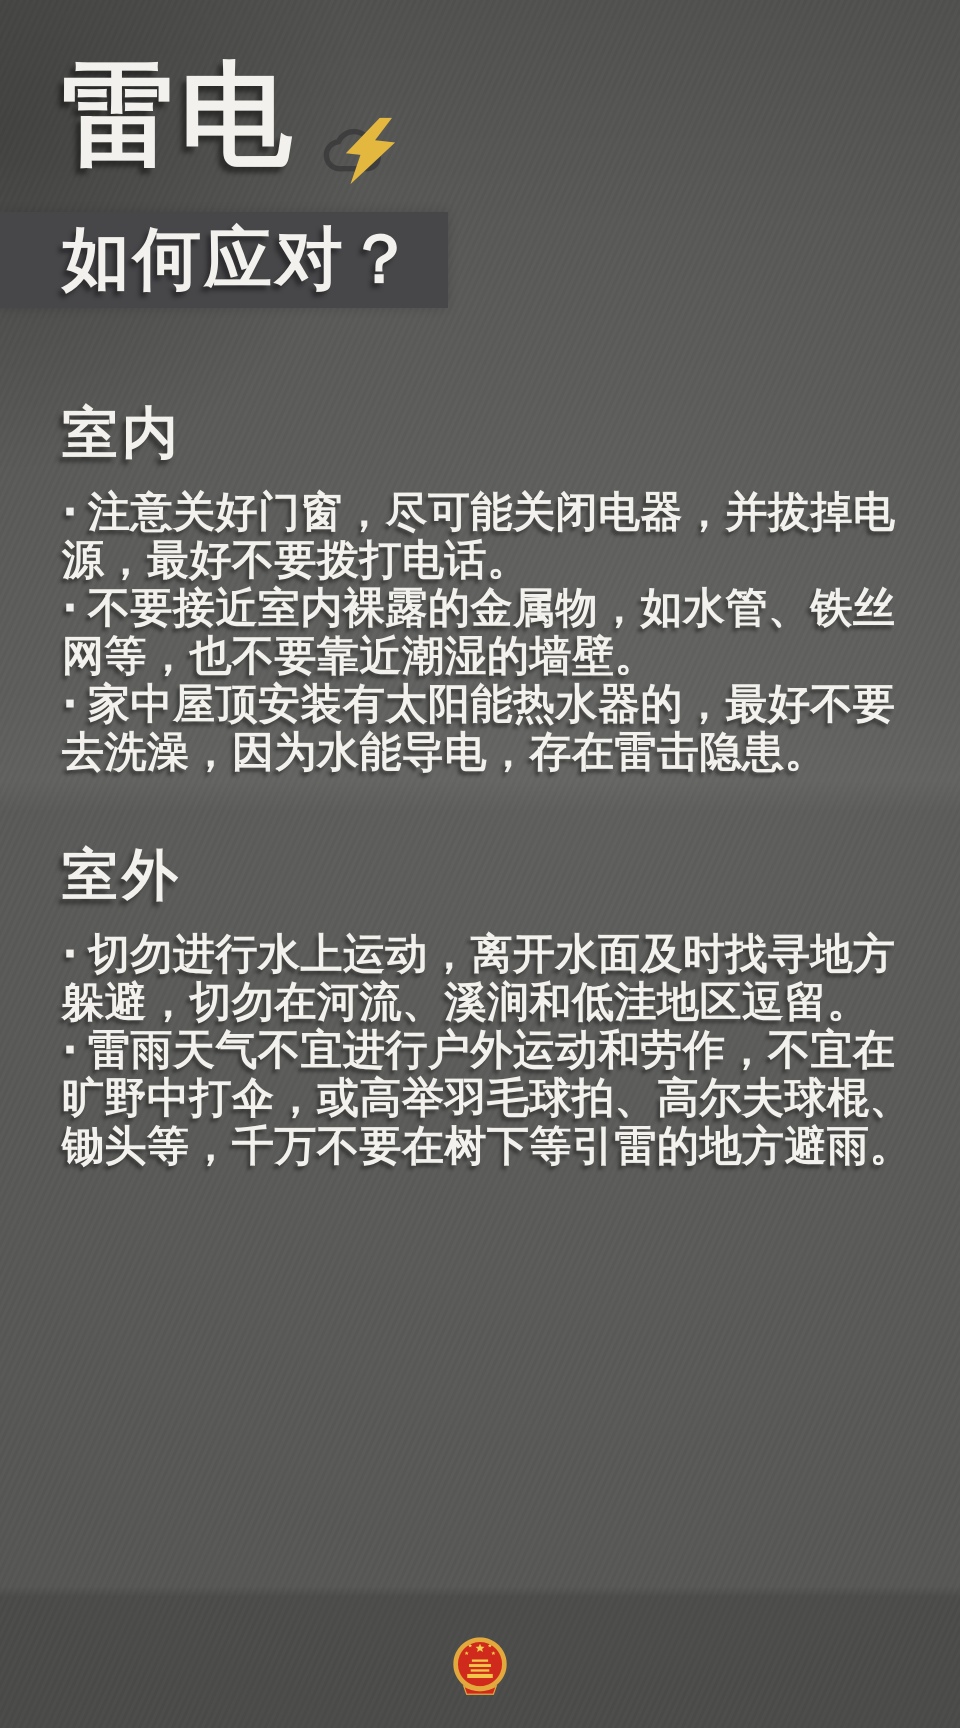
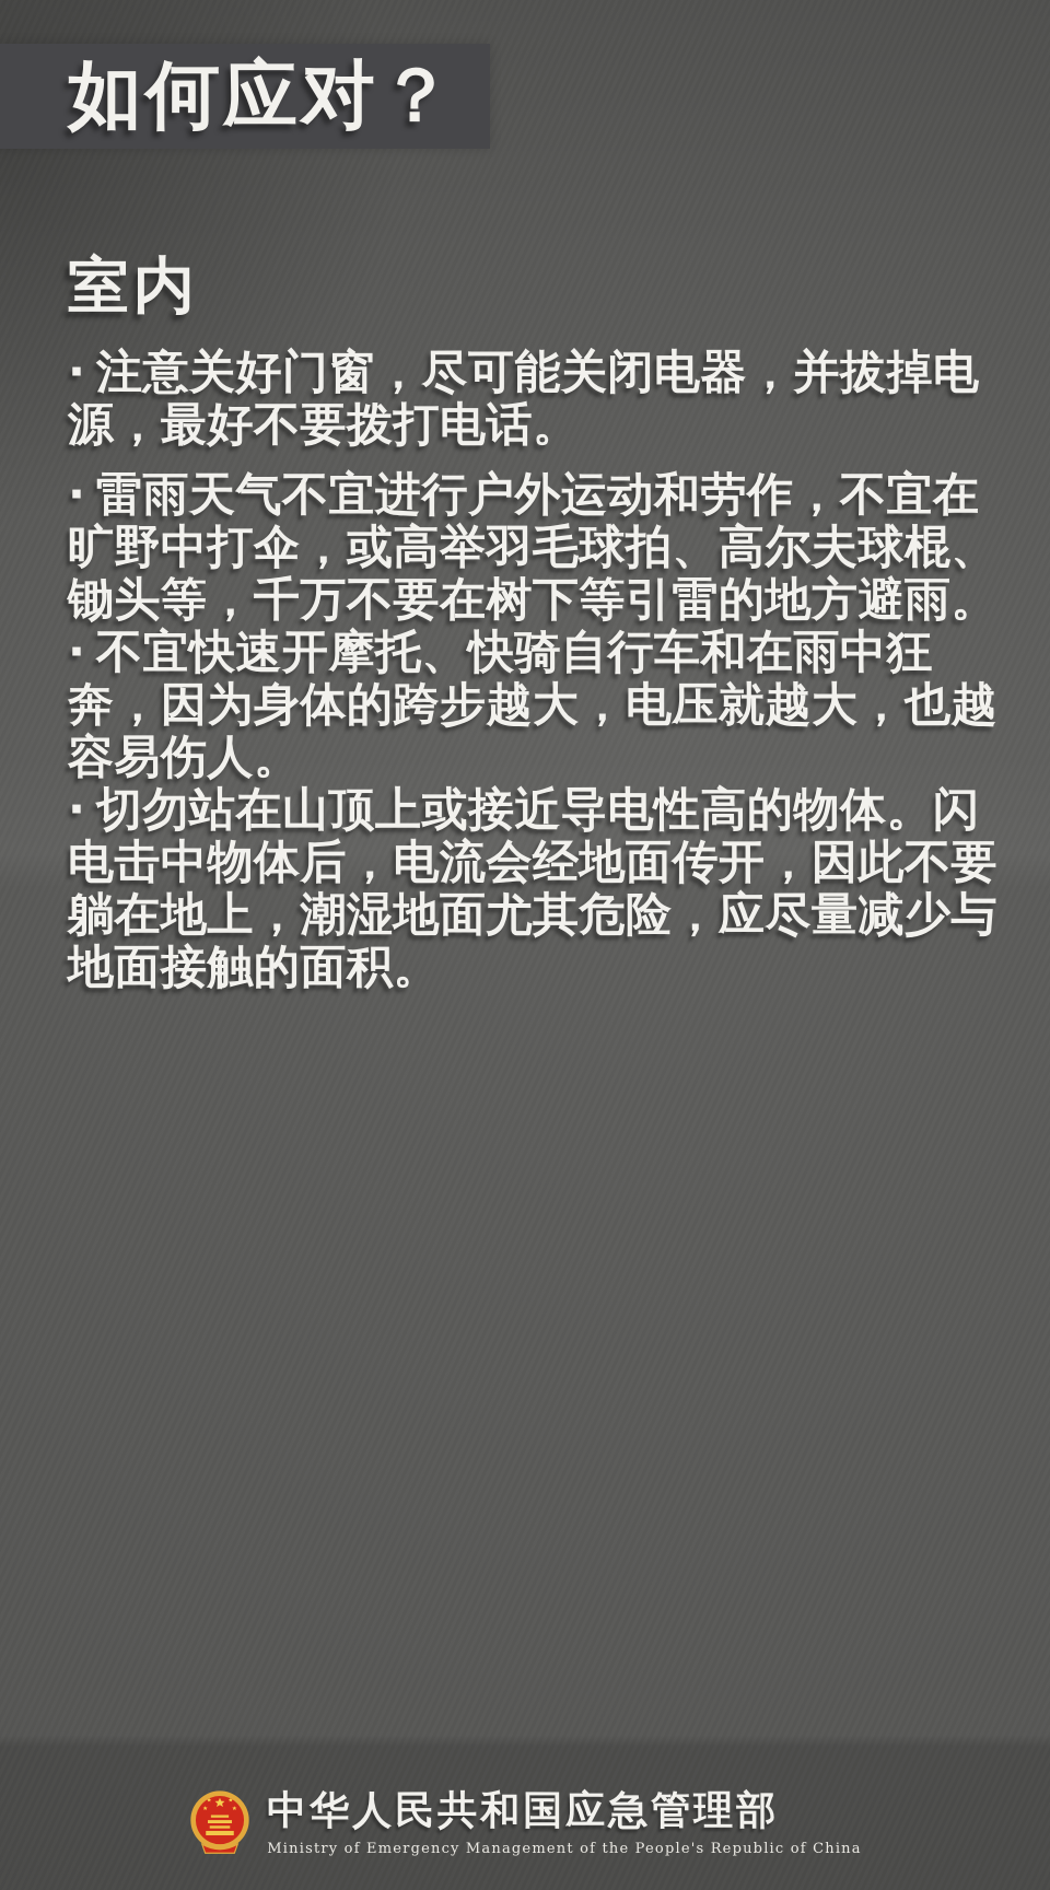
- 雷电
  如何应对？
  室内
  · 注意关好门窗，尽可能关闭电器，并拔掉电源，最好不要拨打电话。
- · 不要接近室内裸露的金属物，如水管、铁丝网等，也不要靠近潮湿的墙壁。
- · 家中屋顶安装有太阳能热水器的，最好不要去洗澡，因为水能导电，存在雷击隐患。
- 室外
- · 切勿进行水上运动，离开水面及时找寻地方躲避，切勿在河流、溪涧和低洼地区逗留。
  · 雷雨天气不宜进行户外运动和劳作，不宜在旷野中打伞，或高举羽毛球拍、高尔夫球棍、锄头等，千万不要在树下等引雷的地方避雨。
+ · 不宜快速开摩托、快骑自行车和在雨中狂奔，因为身体的跨步越大，电压就越大，也越容易伤人。
+ · 切勿站在山顶上或接近导电性高的物体。闪电击中物体后，电流会经地面传开，因此不要躺在地上，潮湿地面尤其危险，应尽量减少与地面接触的面积。
+ 中华人民共和国应急管理部
+ Ministry of Emergency Management of the People's Republic of China
